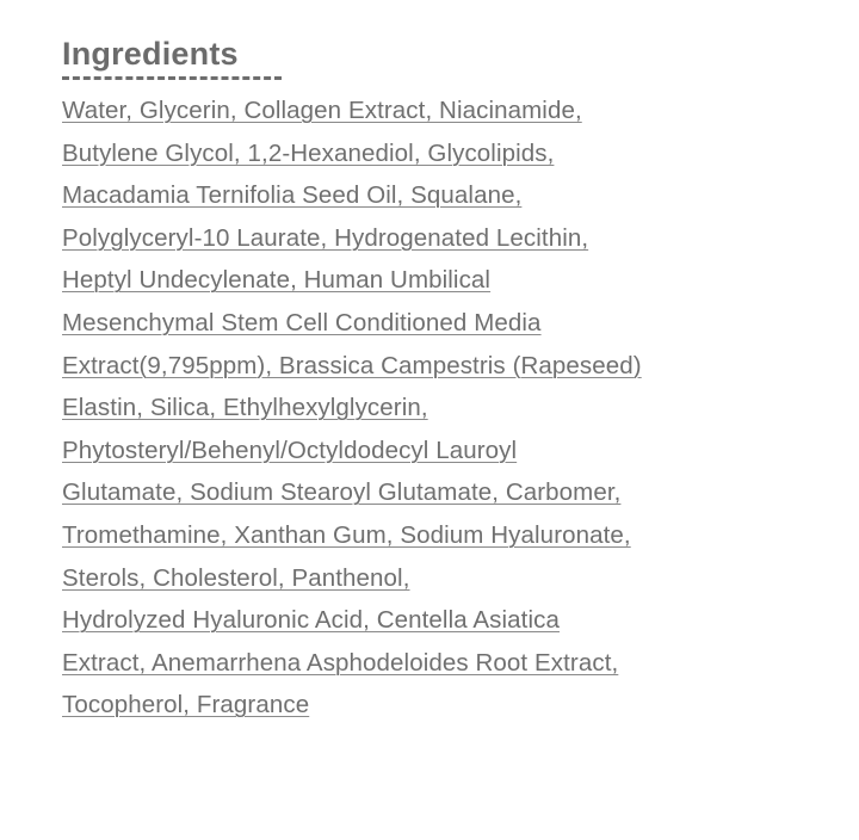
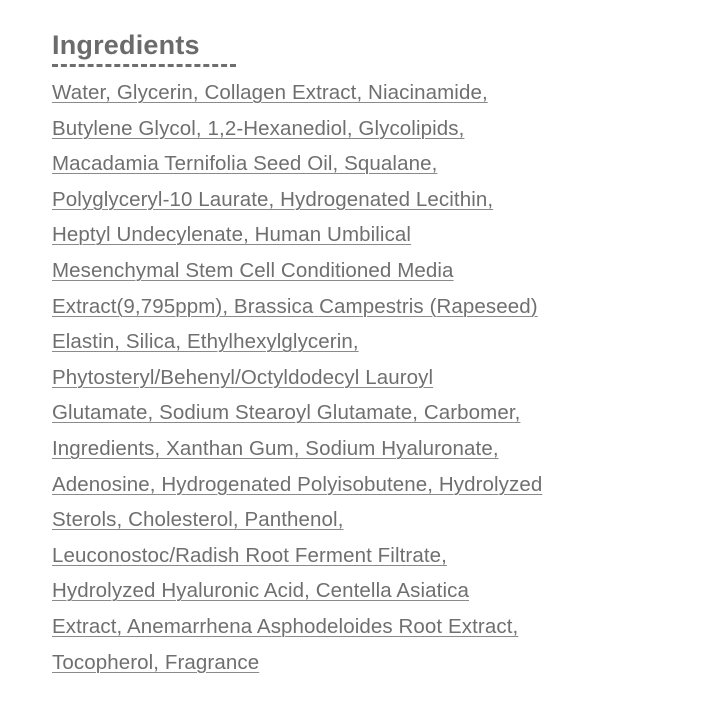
  Ingredients
  Water, Glycerin, Collagen Extract, Niacinamide,
  Butylene Glycol, 1,2-Hexanediol, Glycolipids,
  Macadamia Ternifolia Seed Oil, Squalane,
  Polyglyceryl-10 Laurate, Hydrogenated Lecithin,
  Heptyl Undecylenate, Human Umbilical
  Mesenchymal Stem Cell Conditioned Media
  Extract(9,795ppm), Brassica Campestris (Rapeseed)
  Elastin, Silica, Ethylhexylglycerin,
  Phytosteryl/Behenyl/Octyldodecyl Lauroyl
  Glutamate, Sodium Stearoyl Glutamate, Carbomer,
- Tromethamine, Xanthan Gum, Sodium Hyaluronate,
+ Ingredients, Xanthan Gum, Sodium Hyaluronate,
+ Adenosine, Hydrogenated Polyisobutene, Hydrolyzed
  Sterols, Cholesterol, Panthenol,
+ Leuconostoc/Radish Root Ferment Filtrate,
  Hydrolyzed Hyaluronic Acid, Centella Asiatica
  Extract, Anemarrhena Asphodeloides Root Extract,
  Tocopherol, Fragrance
